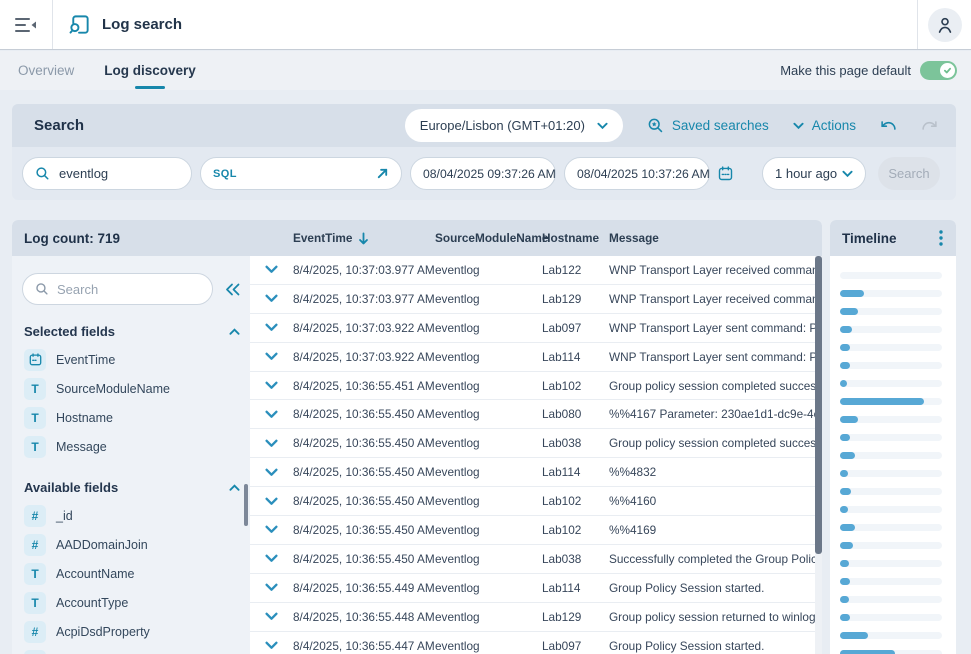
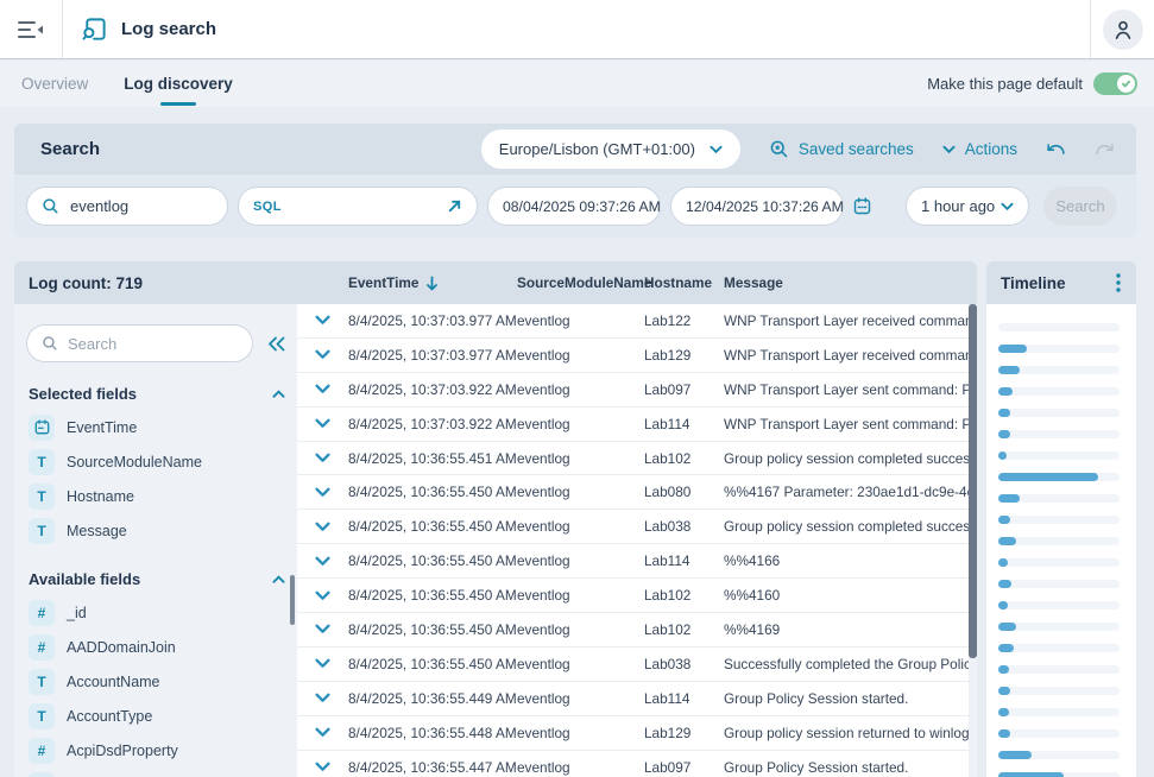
  Log search
  Overview
  Log discovery
  Make this page default
  Search
- Europe/Lisbon (GMT+01:20)
+ Europe/Lisbon (GMT+01:00)
  Saved searches
  Actions
  eventlog
  SQL
  08/04/2025 09:37:26 AM
- 08/04/2025 10:37:26 AM
+ 12/04/2025 10:37:26 AM
  1 hour ago
  Search
  Log count: 719
  EventTime
  SourceModuleNam
  Hostname
  Message
  Search
  Selected fields
  EventTime
  T
  SourceModuleName
  T
  Hostname
  T
  Message
  Available fields
  #
  _id
  #
  AADDomainJoin
  T
  AccountName
  T
  AccountType
  #
  AcpiDsdProperty
  8/4/2025, 10:37:03.977 AM
  eventlog
  Lab122
  WNP Transport Layer received comma
  8/4/2025, 10:37:03.977 AM
  eventlog
  Lab129
  WNP Transport Layer received comma
  8/4/2025, 10:37:03.922 AM
  eventlog
  Lab097
  WNP Transport Layer sent command: P
  8/4/2025, 10:37:03.922 AM
  eventlog
  Lab114
  WNP Transport Layer sent command: P
  8/4/2025, 10:36:55.451 AM
  eventlog
  Lab102
  Group policy session completed succes
  8/4/2025, 10:36:55.450 AM
  eventlog
  Lab080
  %%4167 Parameter: 230ae1d1-dc9e-4
  8/4/2025, 10:36:55.450 AM
  eventlog
  Lab038
  Group policy session completed succes
  8/4/2025, 10:36:55.450 AM
  eventlog
  Lab114
- %%4832
+ %%4166
  8/4/2025, 10:36:55.450 AM
  eventlog
  Lab102
  %%4160
  8/4/2025, 10:36:55.450 AM
  eventlog
  Lab102
  %%4169
  8/4/2025, 10:36:55.450 AM
  eventlog
  Lab038
  Successfully completed the Group Polic
  8/4/2025, 10:36:55.449 AM
  eventlog
  Lab114
  Group Policy Session started.
  8/4/2025, 10:36:55.448 AM
  eventlog
  Lab129
  Group policy session returned to winlog
  8/4/2025, 10:36:55.447 AM
  eventlog
  Lab097
  Group Policy Session started.
  Timeline
